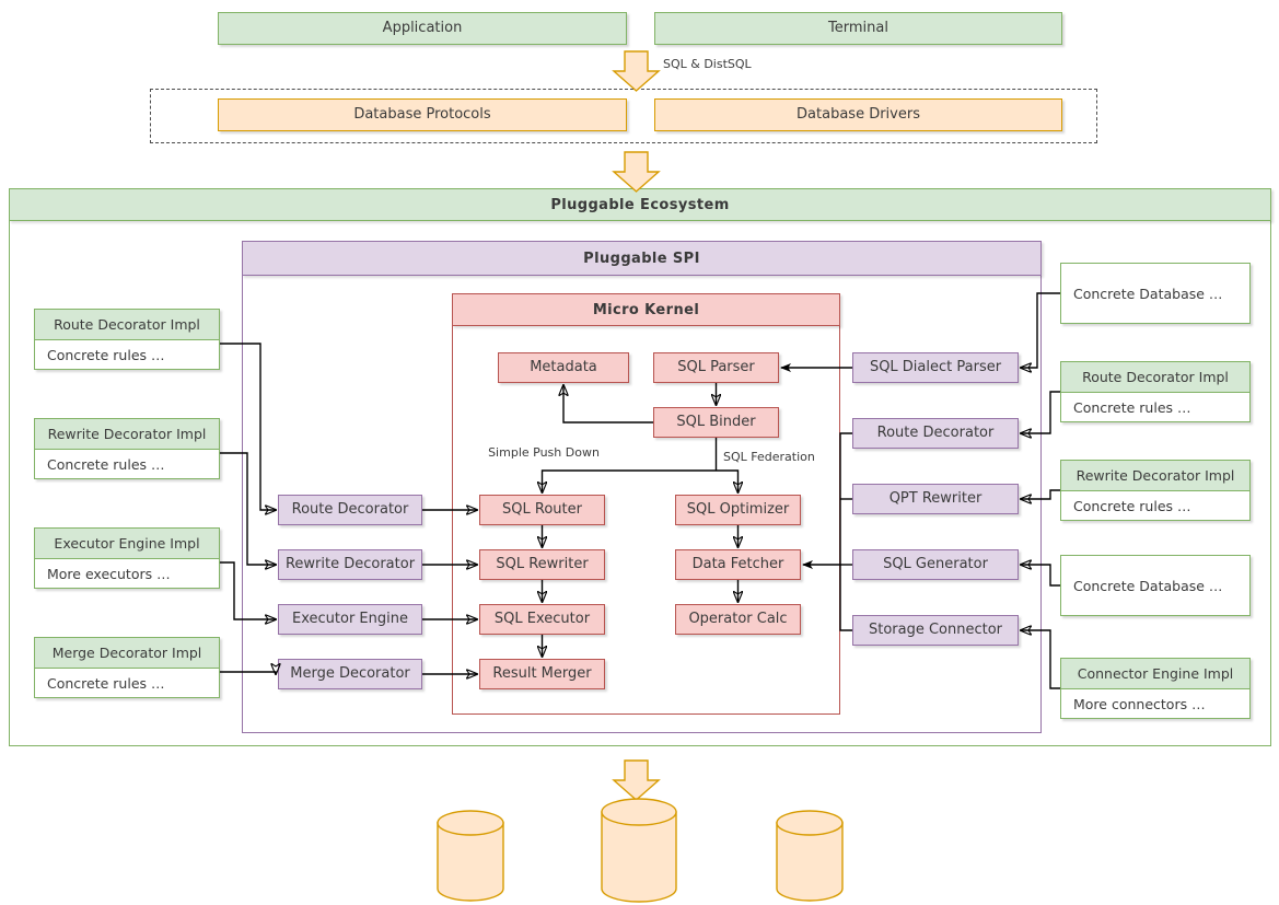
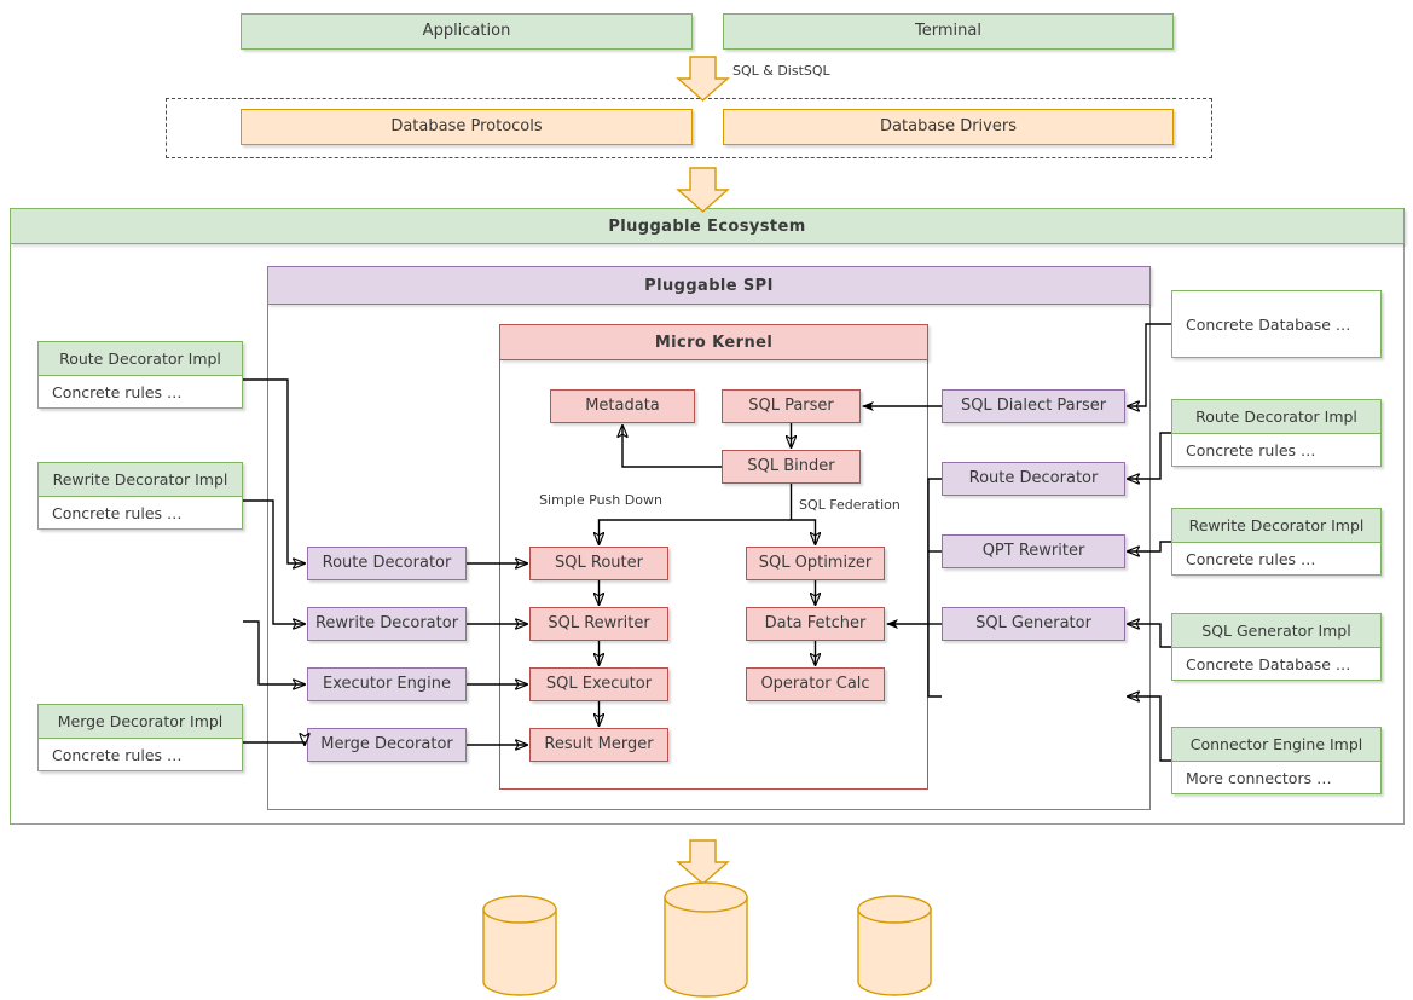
  Application
  Terminal
  Database Protocols
  Database Drivers
  Pluggable Ecosystem
  Pluggable SPI
  Micro Kernel
  Metadata
  SQL Parser
  SQL Binder
  SQL Router
  SQL Rewriter
  SQL Executor
  Result Merger
  SQL Optimizer
  Data Fetcher
  Operator Calc
  Route Decorator
  Rewrite Decorator
  Executor Engine
  Merge Decorator
  SQL Dialect Parser
  Route Decorator
  QPT Rewriter
  SQL Generator
- Storage Connector
  Route Decorator Impl
  Concrete rules …
  Rewrite Decorator Impl
  Concrete rules …
- Executor Engine Impl
- More executors …
  Merge Decorator Impl
  Concrete rules …
  Concrete Database …
  Route Decorator Impl
  Concrete rules …
  Rewrite Decorator Impl
  Concrete rules …
+ SQL Generator Impl
  Concrete Database …
  Connector Engine Impl
  More connectors …
  Simple Push Down
  SQL Federation
  SQL & DistSQL
